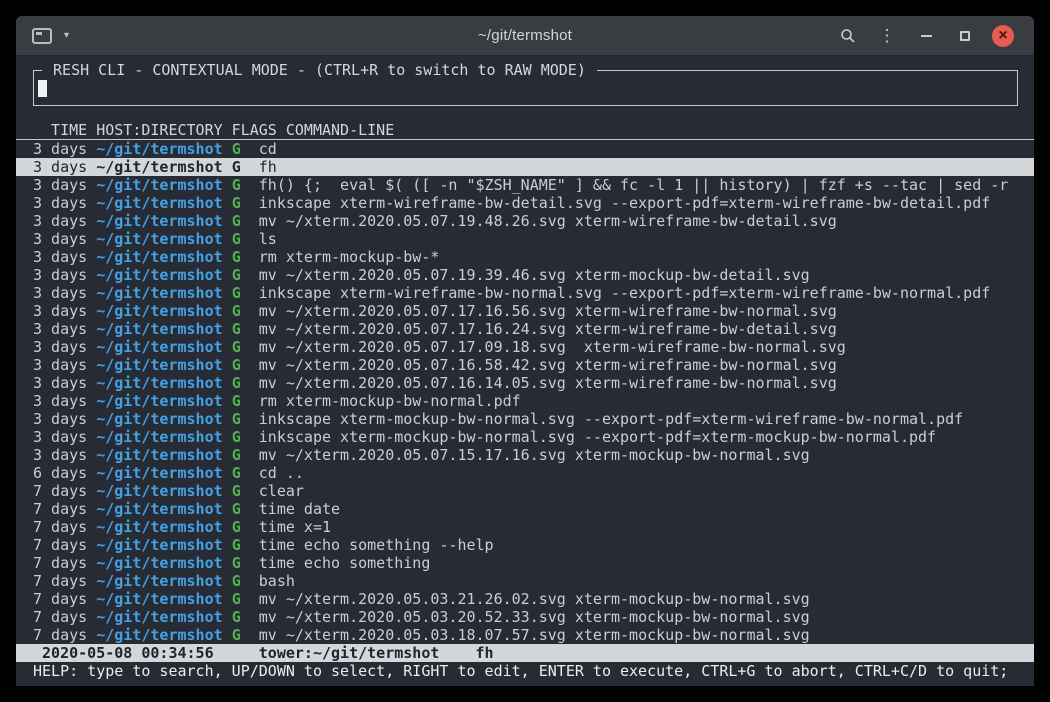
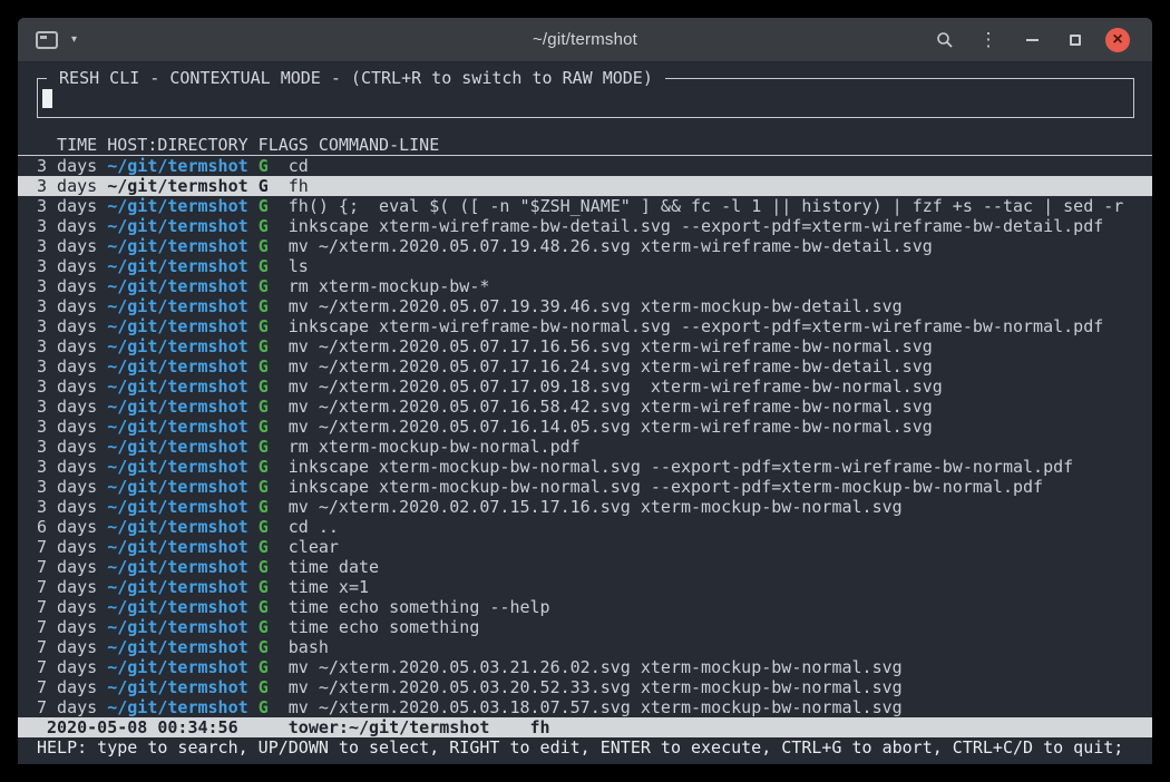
  ~/git/termshot
  ▾
  ⋮
  ×
  RESH CLI - CONTEXTUAL MODE - (CTRL+R to switch to RAW MODE)
  TIME HOST:DIRECTORY FLAGS COMMAND-LINE
  3 days ~/git/termshot G cd
  3 days ~/git/termshot G fh
  3 days ~/git/termshot G fh() {; eval $( ([ -n "$ZSH_NAME" ] && fc -l 1 || history) | fzf +s --tac | sed -r
  3 days ~/git/termshot G inkscape xterm-wireframe-bw-detail.svg --export-pdf=xterm-wireframe-bw-detail.pdf
  3 days ~/git/termshot G mv ~/xterm.2020.05.07.19.48.26.svg xterm-wireframe-bw-detail.svg
  3 days ~/git/termshot G ls
  3 days ~/git/termshot G rm xterm-mockup-bw-*
  3 days ~/git/termshot G mv ~/xterm.2020.05.07.19.39.46.svg xterm-mockup-bw-detail.svg
  3 days ~/git/termshot G inkscape xterm-wireframe-bw-normal.svg --export-pdf=xterm-wireframe-bw-normal.pdf
  3 days ~/git/termshot G mv ~/xterm.2020.05.07.17.16.56.svg xterm-wireframe-bw-normal.svg
  3 days ~/git/termshot G mv ~/xterm.2020.05.07.17.16.24.svg xterm-wireframe-bw-detail.svg
  3 days ~/git/termshot G mv ~/xterm.2020.05.07.17.09.18.svg xterm-wireframe-bw-normal.svg
  3 days ~/git/termshot G mv ~/xterm.2020.05.07.16.58.42.svg xterm-wireframe-bw-normal.svg
  3 days ~/git/termshot G mv ~/xterm.2020.05.07.16.14.05.svg xterm-wireframe-bw-normal.svg
  3 days ~/git/termshot G rm xterm-mockup-bw-normal.pdf
  3 days ~/git/termshot G inkscape xterm-mockup-bw-normal.svg --export-pdf=xterm-wireframe-bw-normal.pdf
  3 days ~/git/termshot G inkscape xterm-mockup-bw-normal.svg --export-pdf=xterm-mockup-bw-normal.pdf
- 3 days ~/git/termshot G mv ~/xterm.2020.05.07.15.17.16.svg xterm-mockup-bw-normal.svg
+ 3 days ~/git/termshot G mv ~/xterm.2020.02.07.15.17.16.svg xterm-mockup-bw-normal.svg
  6 days ~/git/termshot G cd ..
  7 days ~/git/termshot G clear
  7 days ~/git/termshot G time date
  7 days ~/git/termshot G time x=1
  7 days ~/git/termshot G time echo something --help
  7 days ~/git/termshot G time echo something
  7 days ~/git/termshot G bash
  7 days ~/git/termshot G mv ~/xterm.2020.05.03.21.26.02.svg xterm-mockup-bw-normal.svg
  7 days ~/git/termshot G mv ~/xterm.2020.05.03.20.52.33.svg xterm-mockup-bw-normal.svg
  7 days ~/git/termshot G mv ~/xterm.2020.05.03.18.07.57.svg xterm-mockup-bw-normal.svg
  2020-05-08 00:34:56 tower:~/git/termshot fh
  HELP: type to search, UP/DOWN to select, RIGHT to edit, ENTER to execute, CTRL+G to abort, CTRL+C/D to quit;
